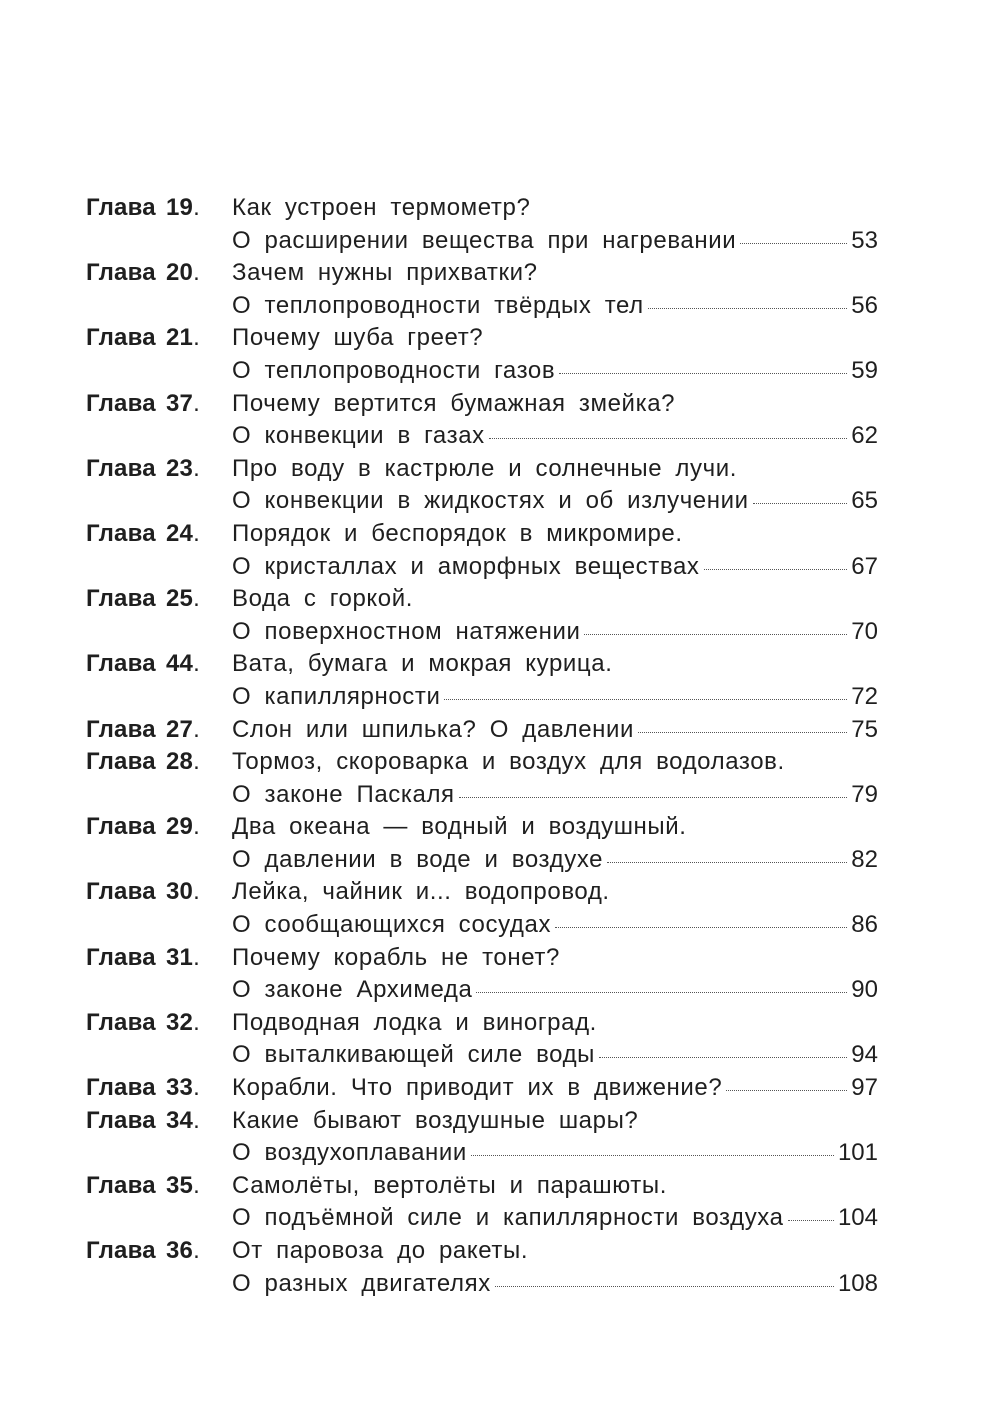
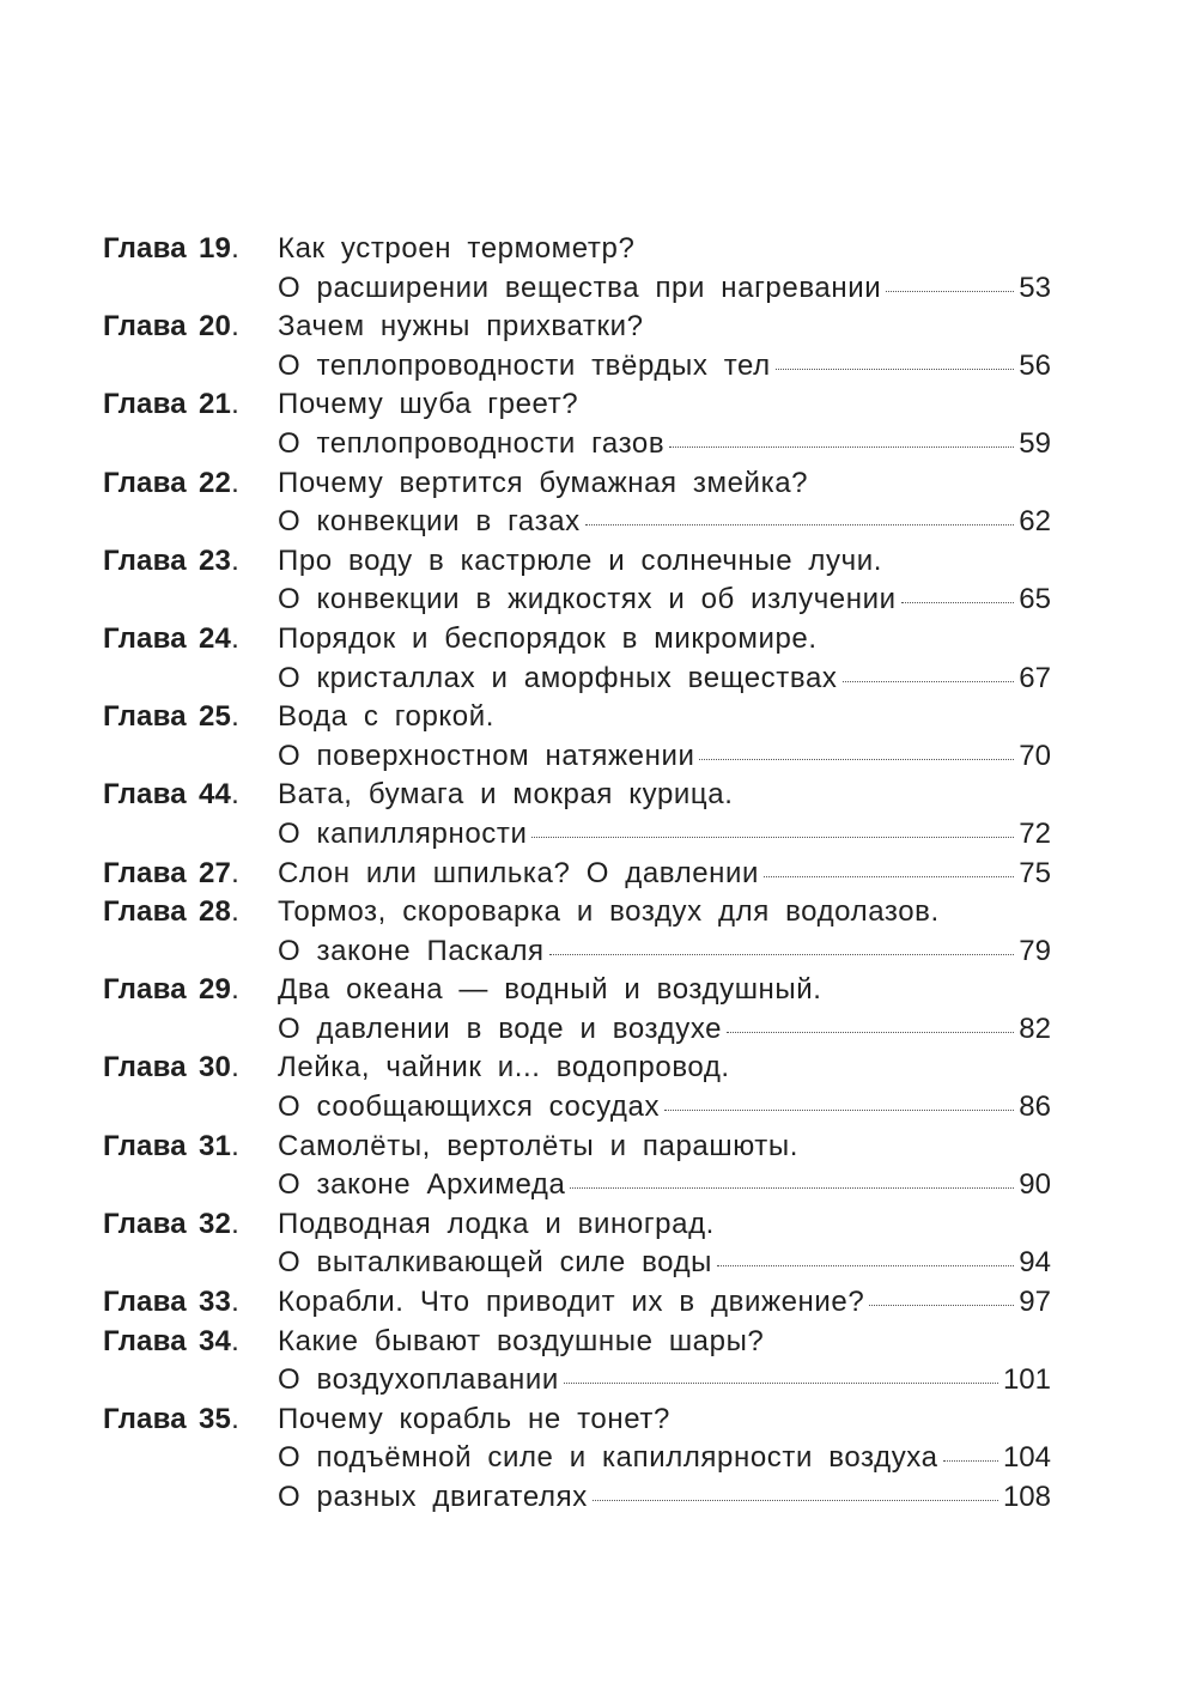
  Глава 19.
  Как устроен термометр?
  О расширении вещества при нагревании
  53
  Глава 20.
  Зачем нужны прихватки?
  О теплопроводности твёрдых тел
  56
  Глава 21.
  Почему шуба греет?
  О теплопроводности газов
  59
- Глава 37.
+ Глава 22.
  Почему вертится бумажная змейка?
  О конвекции в газах
  62
  Глава 23.
  Про воду в кастрюле и солнечные лучи.
  О конвекции в жидкостях и об излучении
  65
  Глава 24.
  Порядок и беспорядок в микромире.
  О кристаллах и аморфных веществах
  67
  Глава 25.
  Вода с горкой.
  О поверхностном натяжении
  70
  Глава 44.
  Вата, бумага и мокрая курица.
  О капиллярности
  72
  Глава 27.
  Слон или шпилька? О давлении
  75
  Глава 28.
  Тормоз, скороварка и воздух для водолазов.
  О законе Паскаля
  79
  Глава 29.
  Два океана — водный и воздушный.
  О давлении в воде и воздухе
  82
  Глава 30.
  Лейка, чайник и... водопровод.
  О сообщающихся сосудах
  86
  Глава 31.
- Почему корабль не тонет?
+ Самолёты, вертолёты и парашюты.
  О законе Архимеда
  90
  Глава 32.
  Подводная лодка и виноград.
  О выталкивающей силе воды
  94
  Глава 33.
  Корабли. Что приводит их в движение?
  97
  Глава 34.
  Какие бывают воздушные шары?
  О воздухоплавании
  101
  Глава 35.
- Самолёты, вертолёты и парашюты.
+ Почему корабль не тонет?
  О подъёмной силе и капиллярности воздуха
  104
- Глава 36.
- От паровоза до ракеты.
  О разных двигателях
  108
